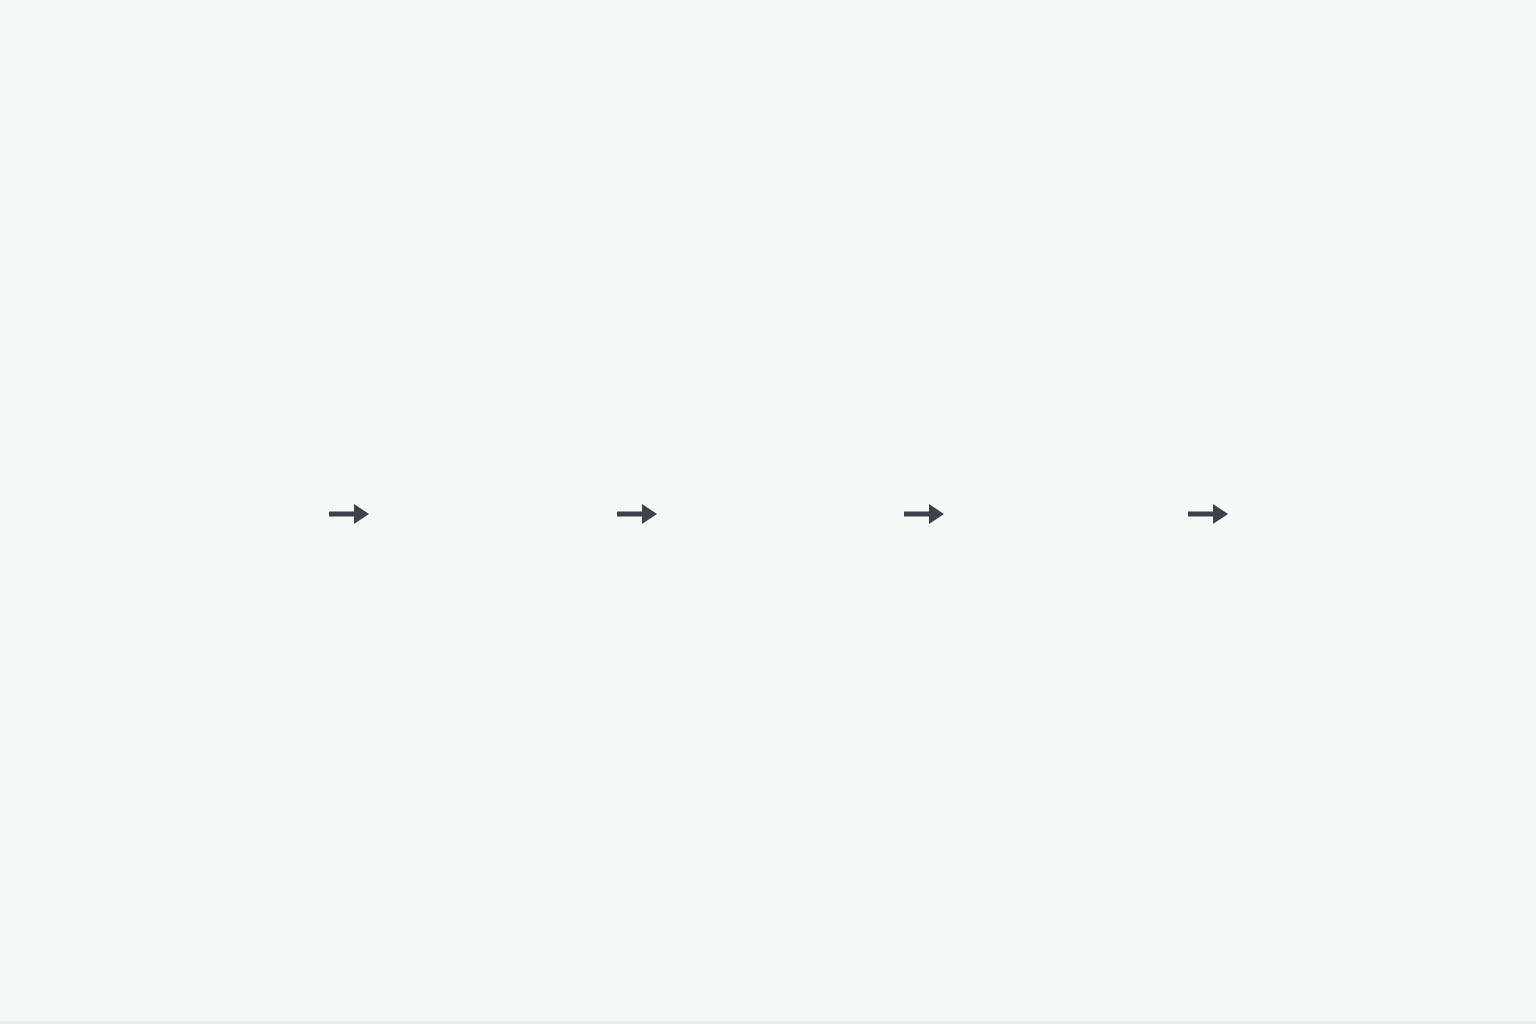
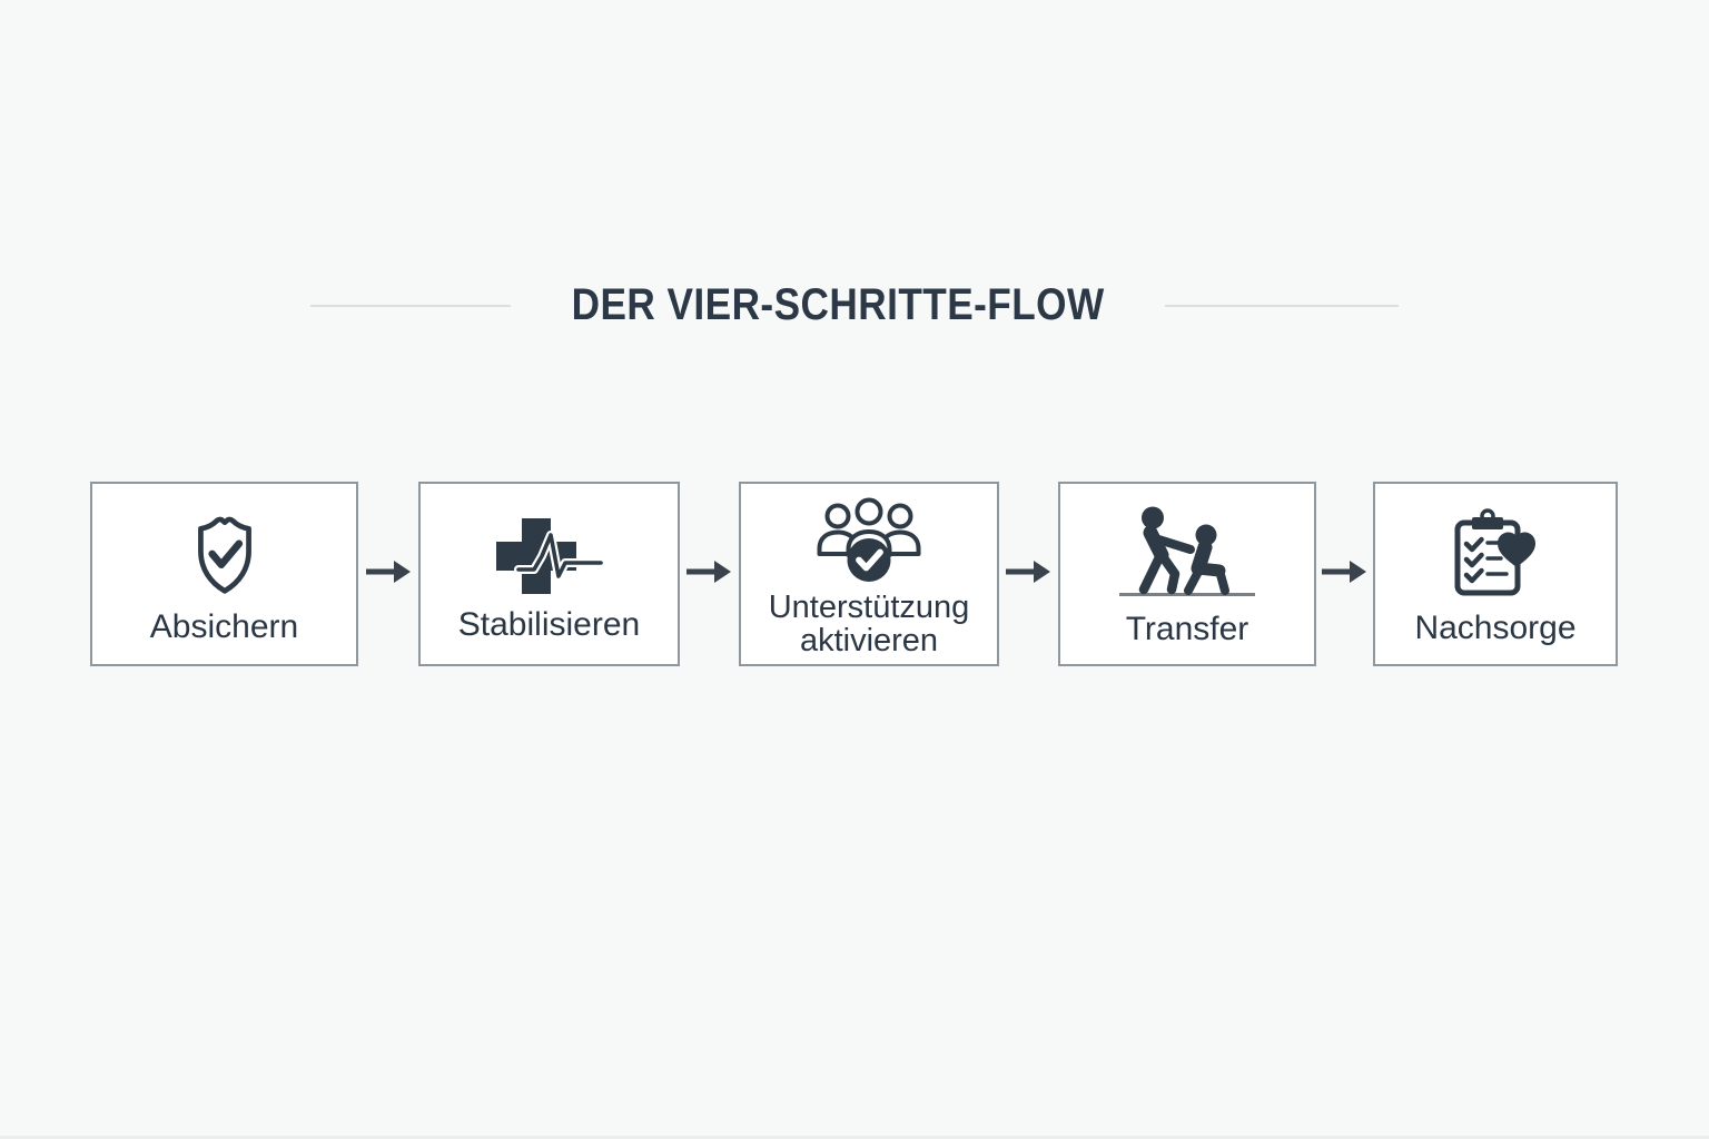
+ DER VIER-SCHRITTE-FLOW
+ Absichern
+ Stabilisieren
+ Unterstützung aktivieren
+ Transfer
+ Nachsorge
